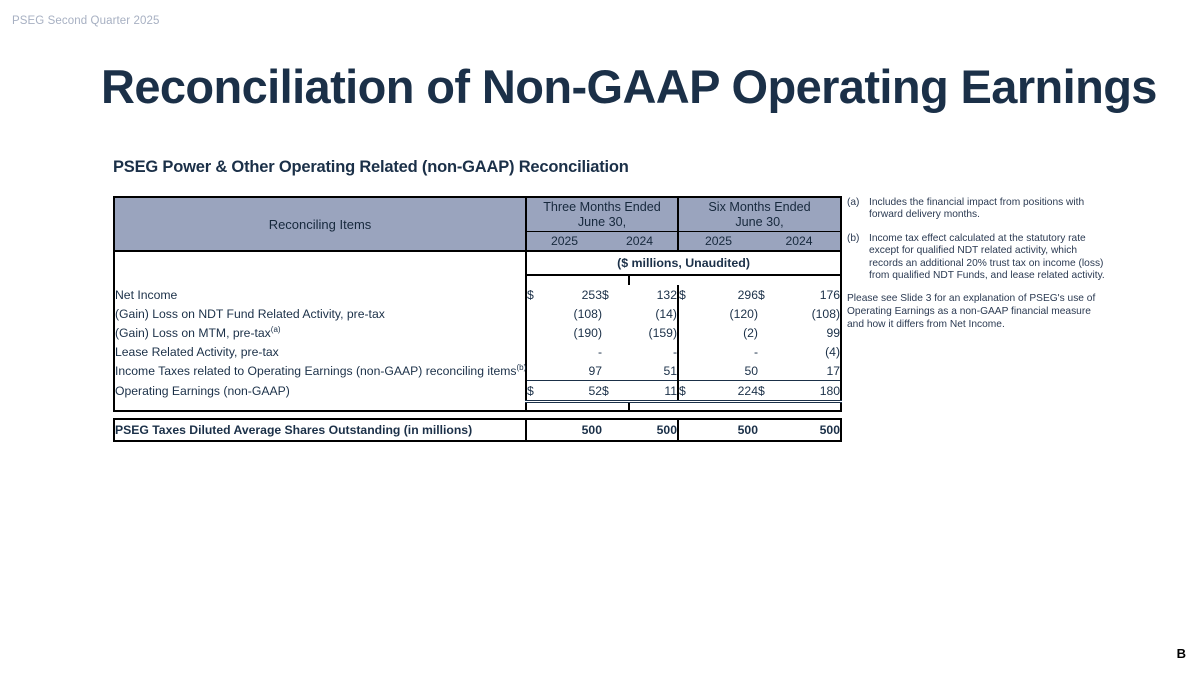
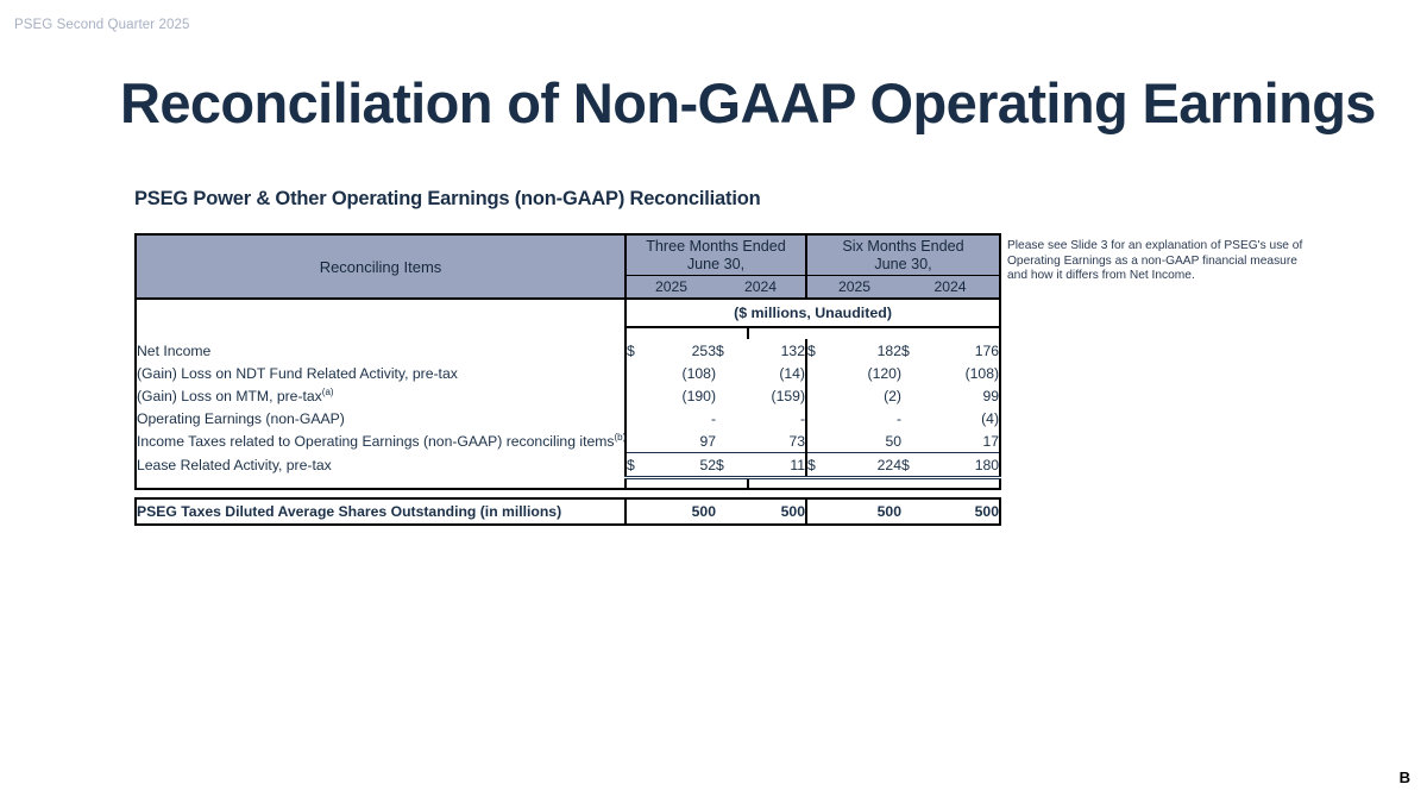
  PSEG Second Quarter 2025
  Reconciliation of Non-GAAP Operating Earnings
- PSEG Power & Other Operating Related (non-GAAP) Reconciliation
+ PSEG Power & Other Operating Earnings (non-GAAP) Reconciliation
  Reconciling Items	Three Months Ended June 30,	Six Months Ended June 30,
  2025	2024	2025	2024
  	($ millions, Unaudited)
- Net Income	$	253	$	132	$	296	$	176
+ Net Income	$	253	$	132	$	182	$	176
  (Gain) Loss on NDT Fund Related Activity, pre-tax		(108)		(14)		(120)		(108)
  (Gain) Loss on MTM, pre-tax(a)		(190)		(159)		(2)		99
- Lease Related Activity, pre-tax		-		-		-		(4)
+ Operating Earnings (non-GAAP)		-		-		-		(4)
- Income Taxes related to Operating Earnings (non-GAAP) reconciling items(b)		97		51		50		17
+ Income Taxes related to Operating Earnings (non-GAAP) reconciling items(b)		97		73		50		17
- Operating Earnings (non-GAAP)	$	52	$	11	$	224	$	180
+ Lease Related Activity, pre-tax	$	52	$	11	$	224	$	180
  PSEG Taxes Diluted Average Shares Outstanding (in millions)	500	500	500	500
- (a)
- Includes the financial impact from positions with forward delivery months.
- (b)
- Income tax effect calculated at the statutory rate except for qualified NDT related activity, which records an additional 20% trust tax on income (loss) from qualified NDT Funds, and lease related activity.
  Please see Slide 3 for an explanation of PSEG's use of Operating Earnings as a non-GAAP financial measure and how it differs from Net Income.
  B
